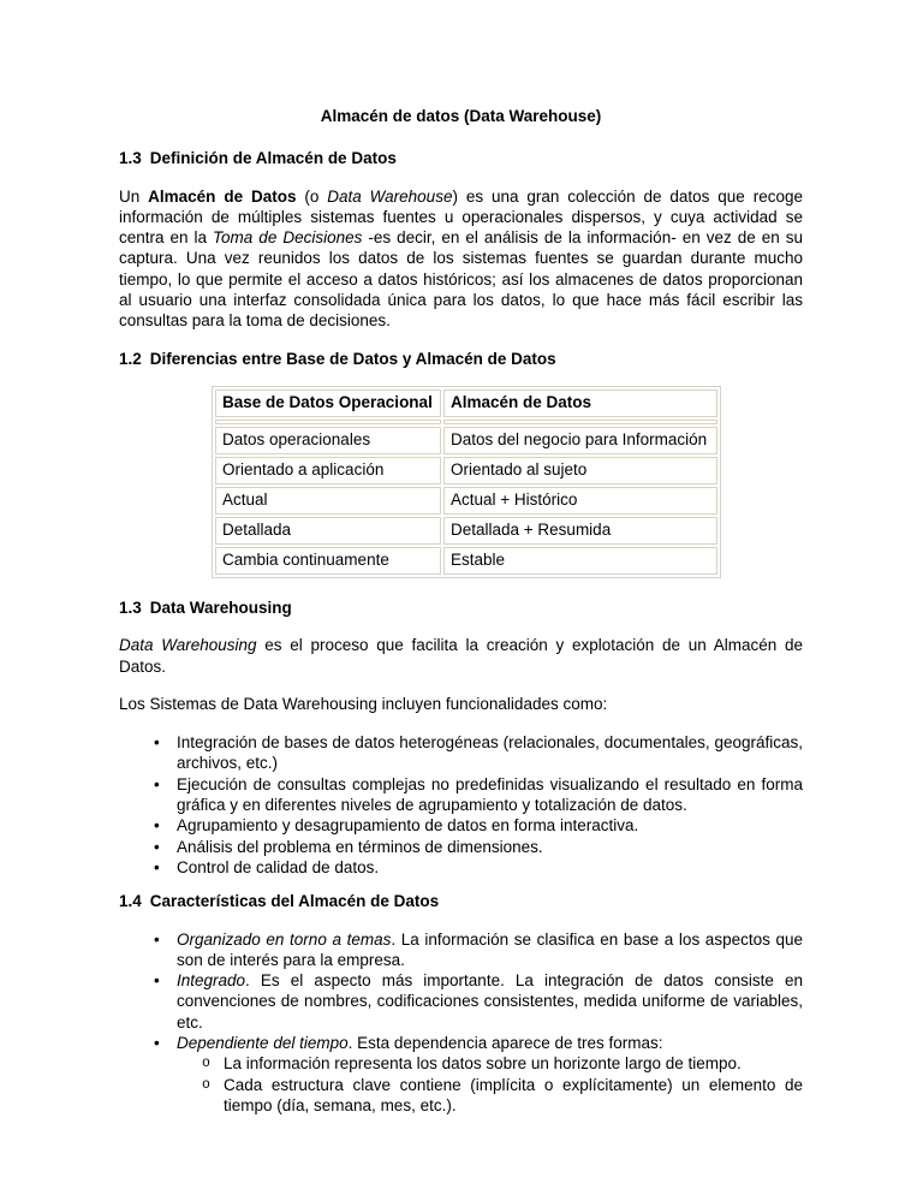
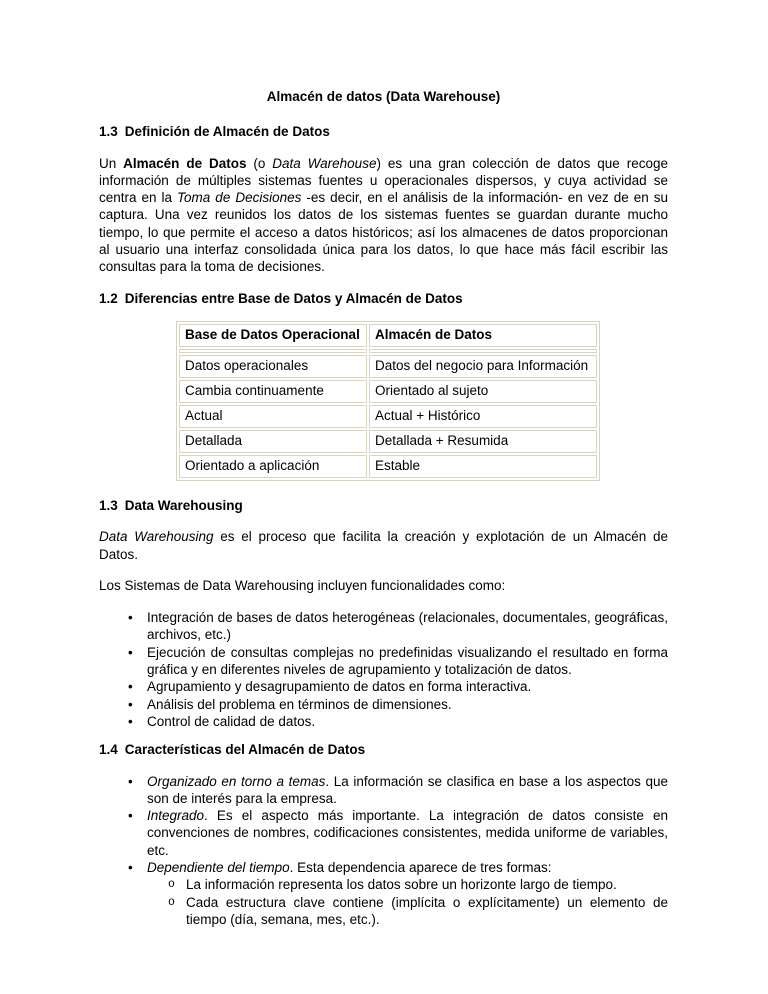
  Almacén de datos (Data Warehouse)
  1.3 Definición de Almacén de Datos
  Un Almacén de Datos (o Data Warehouse) es una gran colección de datos que recoge información de múltiples sistemas fuentes u operacionales dispersos, y cuya actividad se centra en la Toma de Decisiones -es decir, en el análisis de la información- en vez de en su captura. Una vez reunidos los datos de los sistemas fuentes se guardan durante mucho tiempo, lo que permite el acceso a datos históricos; así los almacenes de datos proporcionan al usuario una interfaz consolidada única para los datos, lo que hace más fácil escribir las consultas para la toma de decisiones.
  1.2 Diferencias entre Base de Datos y Almacén de Datos
  Base de Datos Operacional	Almacén de Datos
  Datos operacionales	Datos del negocio para Información
- Orientado a aplicación	Orientado al sujeto
+ Cambia continuamente	Orientado al sujeto
  Actual	Actual + Histórico
  Detallada	Detallada + Resumida
- Cambia continuamente	Estable
+ Orientado a aplicación	Estable
  1.3 Data Warehousing
  Data Warehousing es el proceso que facilita la creación y explotación de un Almacén de Datos.
  Los Sistemas de Data Warehousing incluyen funcionalidades como:
  •
  Integración de bases de datos heterogéneas (relacionales, documentales, geográficas, archivos, etc.)
  •
  Ejecución de consultas complejas no predefinidas visualizando el resultado en forma gráfica y en diferentes niveles de agrupamiento y totalización de datos.
  •
  Agrupamiento y desagrupamiento de datos en forma interactiva.
  •
  Análisis del problema en términos de dimensiones.
  •
  Control de calidad de datos.
  1.4 Características del Almacén de Datos
  •
  Organizado en torno a temas. La información se clasifica en base a los aspectos que son de interés para la empresa.
  •
  Integrado. Es el aspecto más importante. La integración de datos consiste en convenciones de nombres, codificaciones consistentes, medida uniforme de variables, etc.
  •
  Dependiente del tiempo. Esta dependencia aparece de tres formas:
  o
  La información representa los datos sobre un horizonte largo de tiempo.
  o
  Cada estructura clave contiene (implícita o explícitamente) un elemento de tiempo (día, semana, mes, etc.).
